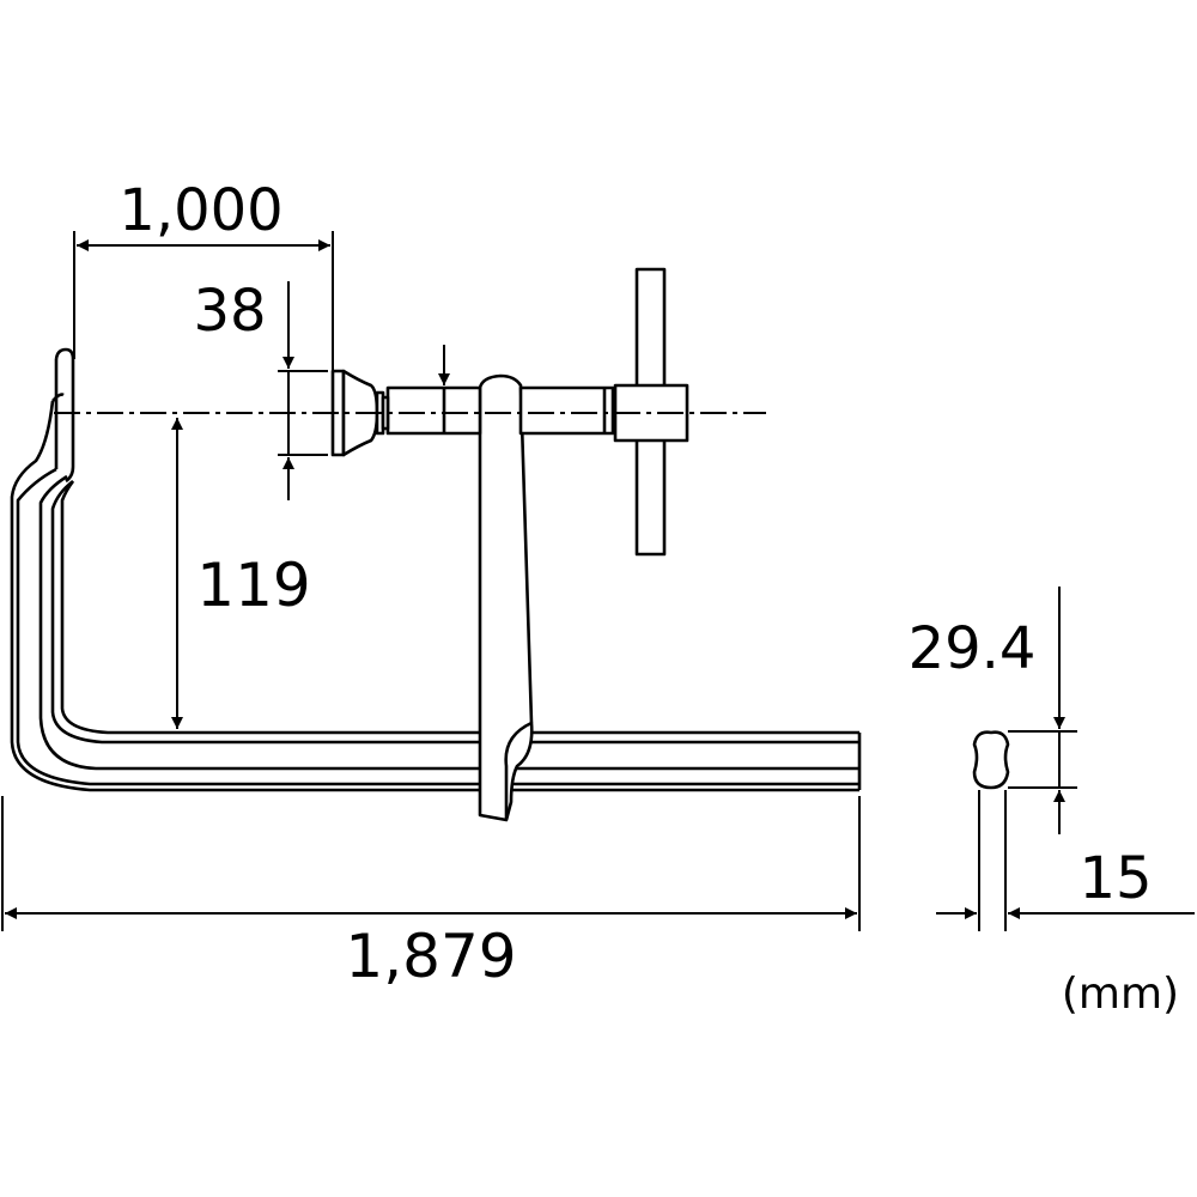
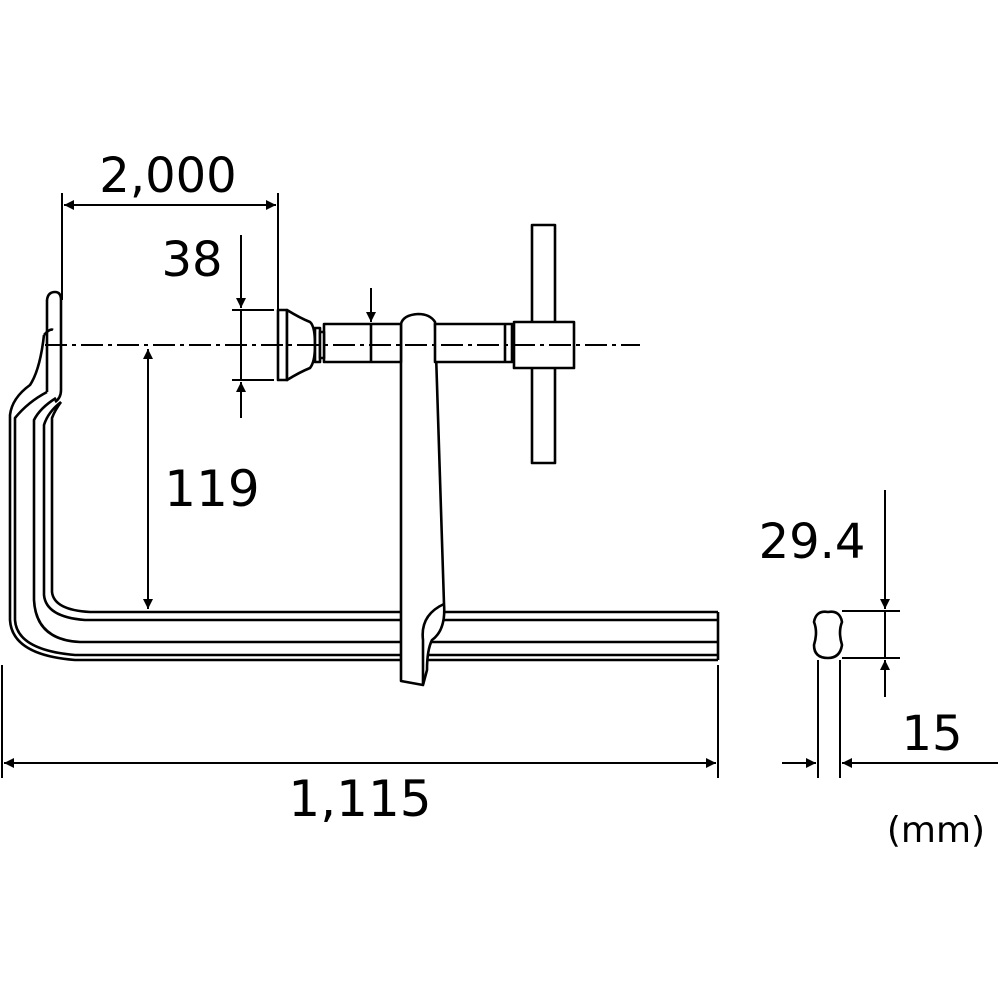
- 1,000
+ 2,000
  38
  119
- 1,879
+ 1,115
  29.4
  15
  (mm)
